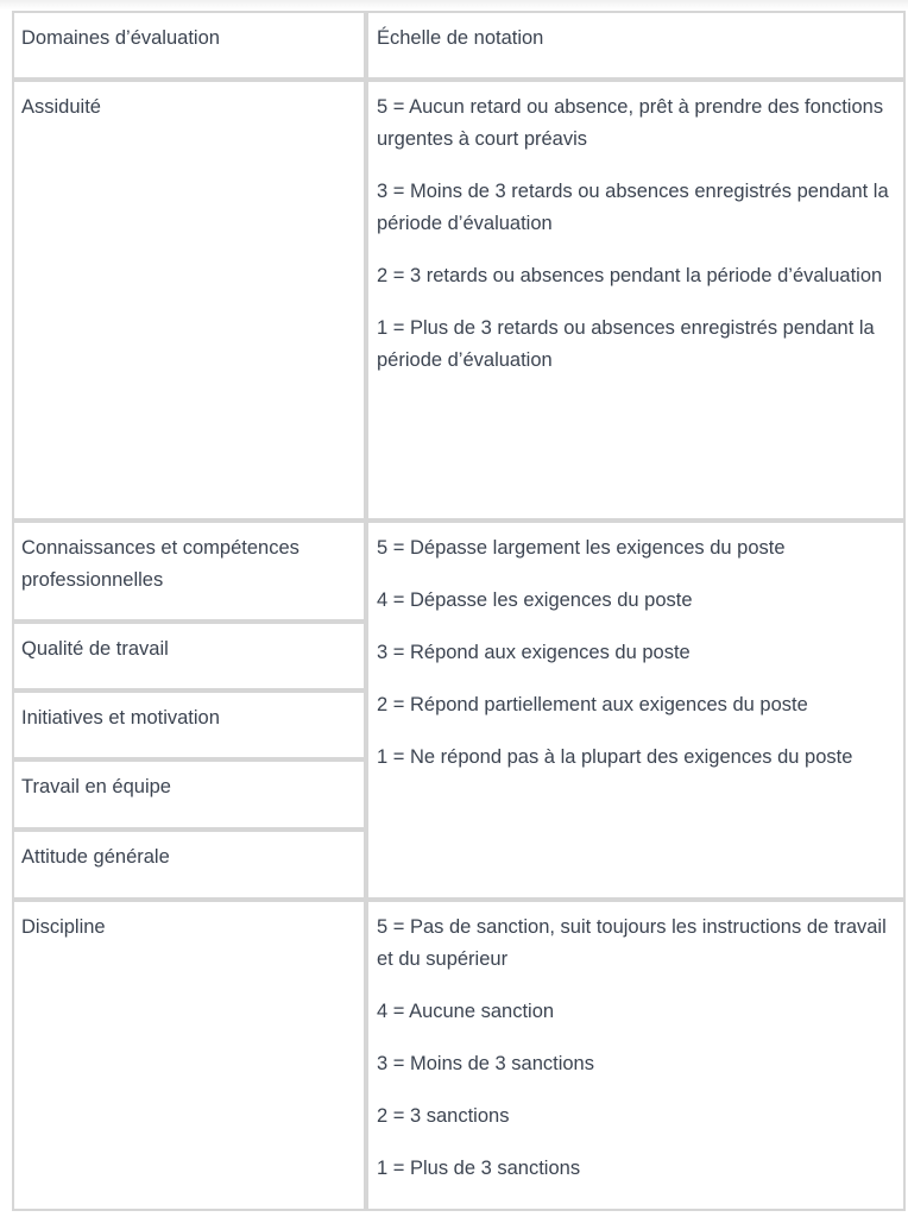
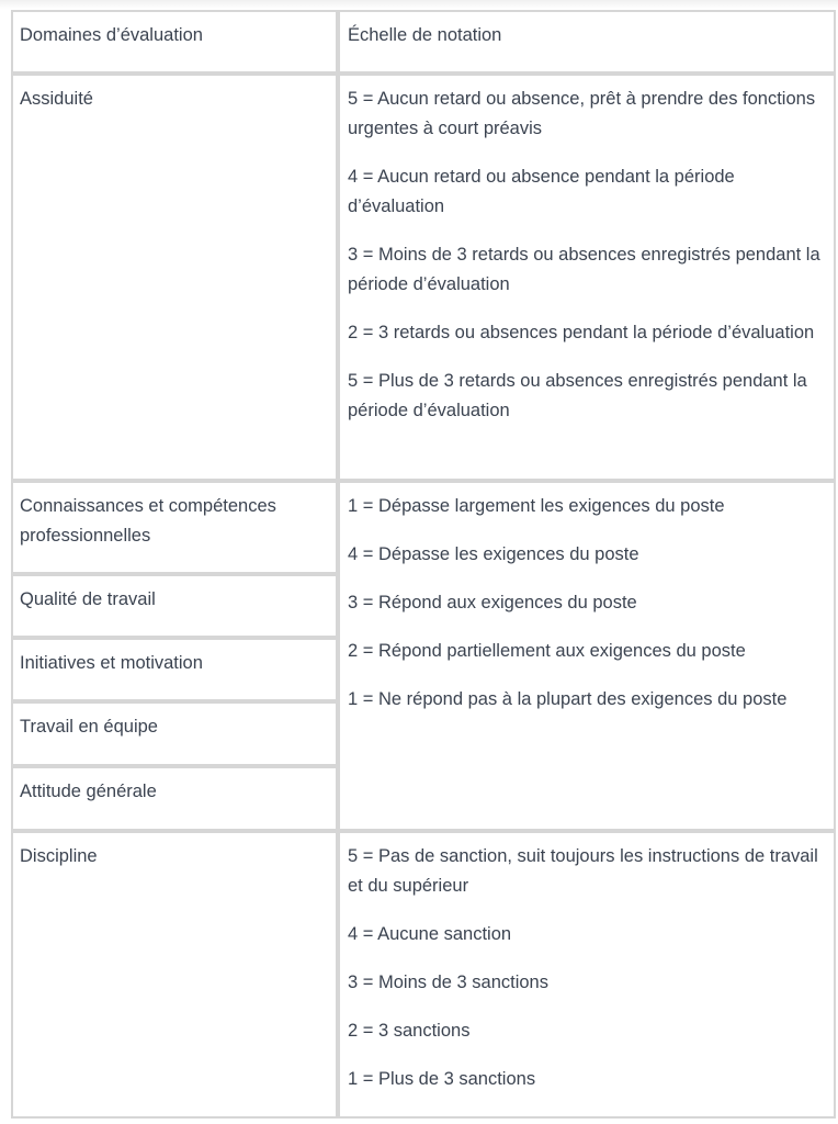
  Domaines d’évaluation
  Échelle de notation
  Assiduité
  5 = Aucun retard ou absence, prêt à prendre des fonctions urgentes à court préavis
+ 4 = Aucun retard ou absence pendant la période d’évaluation
  3 = Moins de 3 retards ou absences enregistrés pendant la période d’évaluation
  2 = 3 retards ou absences pendant la période d’évaluation
- 1 = Plus de 3 retards ou absences enregistrés pendant la période d’évaluation
+ 5 = Plus de 3 retards ou absences enregistrés pendant la période d’évaluation
  Connaissances et compétences professionnelles
  Qualité de travail
  Initiatives et motivation
  Travail en équipe
  Attitude générale
- 5 = Dépasse largement les exigences du poste
+ 1 = Dépasse largement les exigences du poste
  4 = Dépasse les exigences du poste
  3 = Répond aux exigences du poste
  2 = Répond partiellement aux exigences du poste
  1 = Ne répond pas à la plupart des exigences du poste
  Discipline
  5 = Pas de sanction, suit toujours les instructions de travail et du supérieur
  4 = Aucune sanction
  3 = Moins de 3 sanctions
  2 = 3 sanctions
  1 = Plus de 3 sanctions
